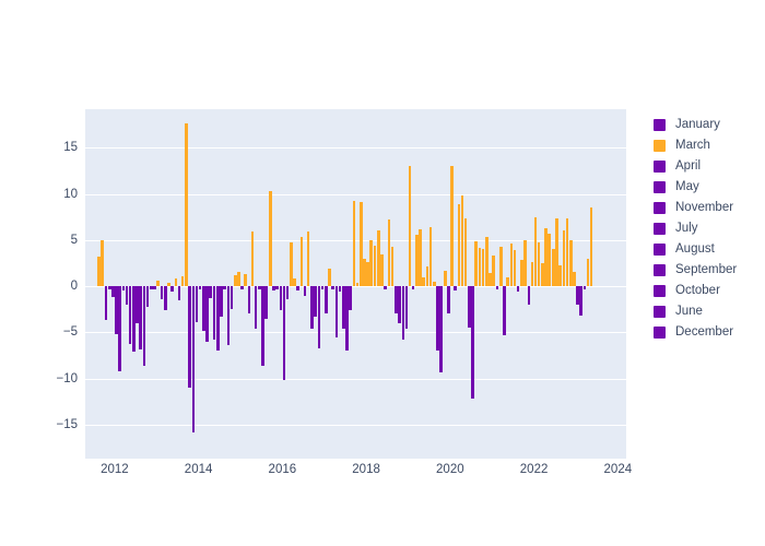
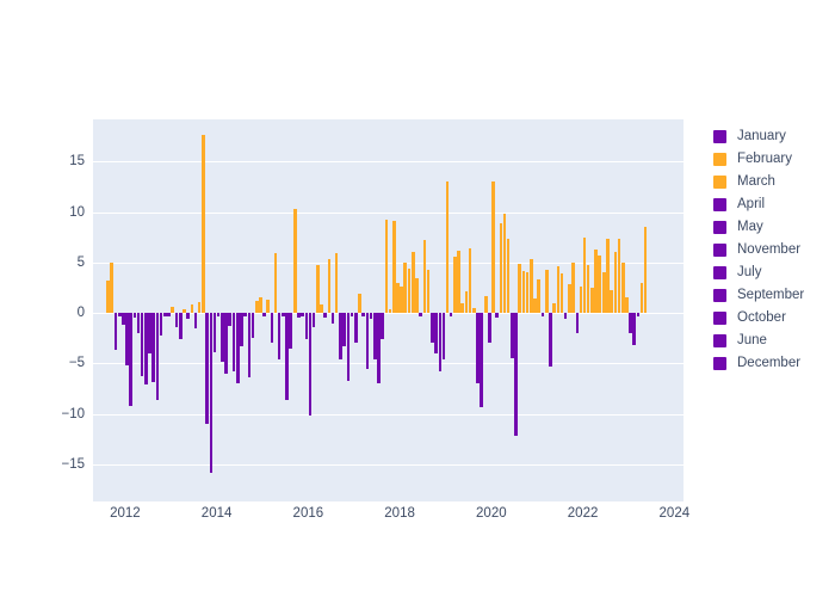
  15
  10
  5
  0
  −5
  −10
  −15
  2012
  2014
  2016
  2018
  2020
  2022
  2024
  January
+ February
  March
  April
  May
  November
  July
- August
  September
  October
  June
  December
